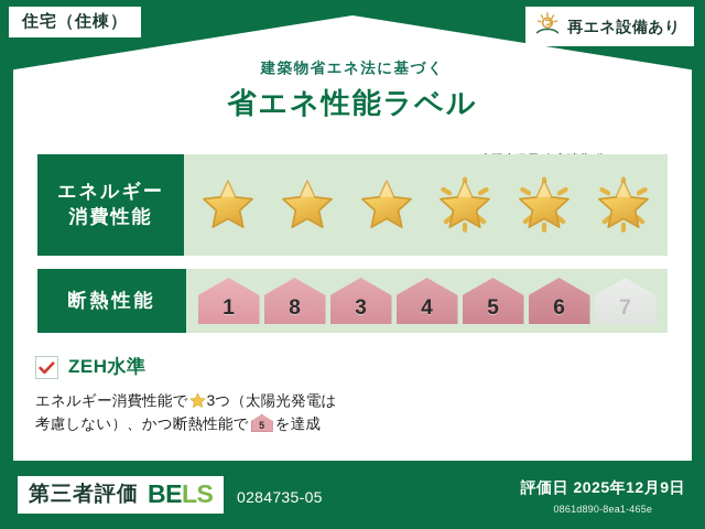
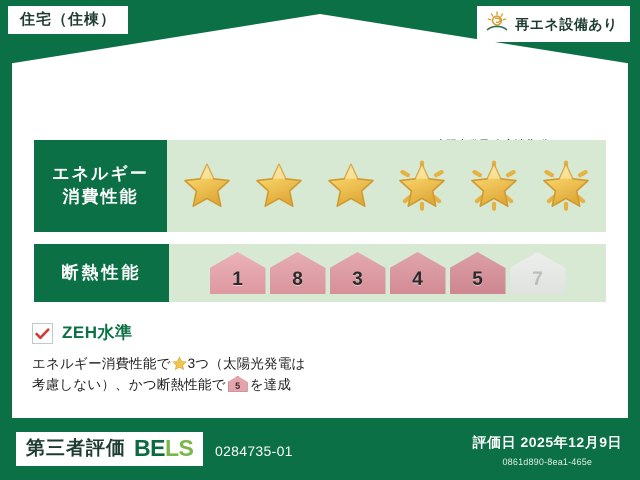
  住宅（住棟）
  再エネ設備あり
- 建築物省エネ法に基づく
- 省エネ性能ラベル
  エネルギー
  消費性能
  断熱性能
  1
  8
  3
  4
  5
- 6
  7
  ZEH水準
  エネルギー消費性能で 3つ（太陽光発電は考慮しない）、かつ断熱性能で
  5
  を達成
  第三者評価
  BELS
- 0284735-05
+ 0284735-01
  評価日 2025年12月9日
  0861d890-8ea1-465e
